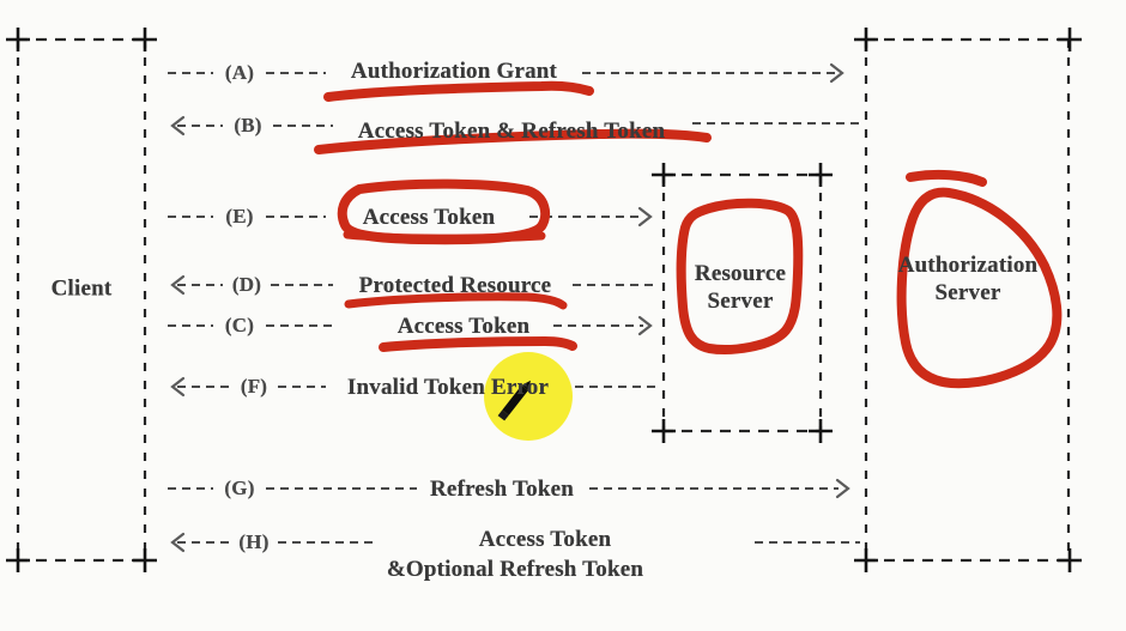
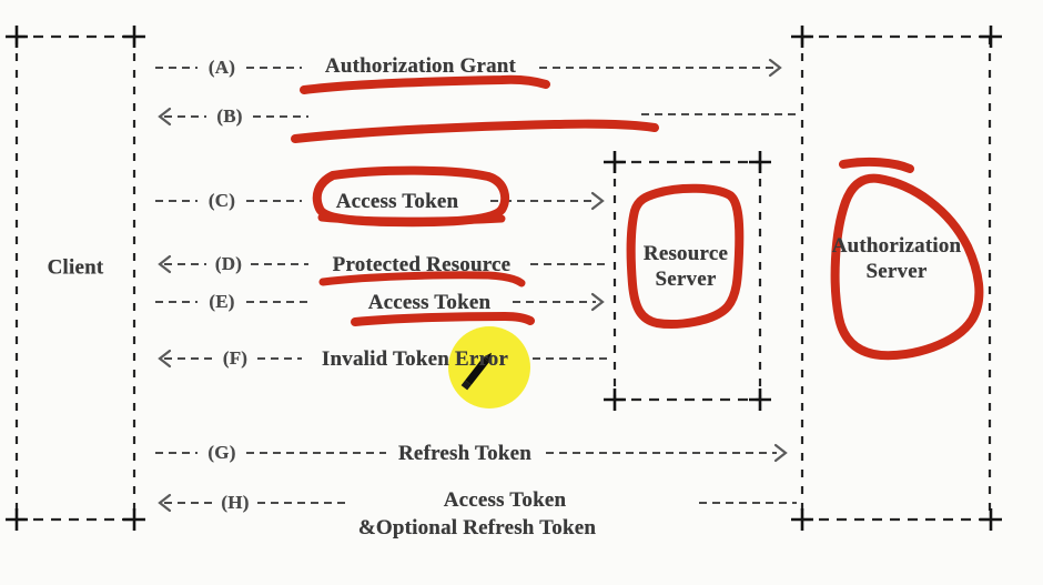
  Client
  Resource
  Server
  Authorization
  Server
  (A)
  (B)
- (E)
+ (C)
  (D)
- (C)
+ (E)
  (F)
  (G)
  (H)
  Authorization Grant
- Access Token & Refresh Token
  Access Token
  Protected Resource
  Access Token
  Invalid Token Error
  Refresh Token
  Access Token
  &Optional Refresh Token
